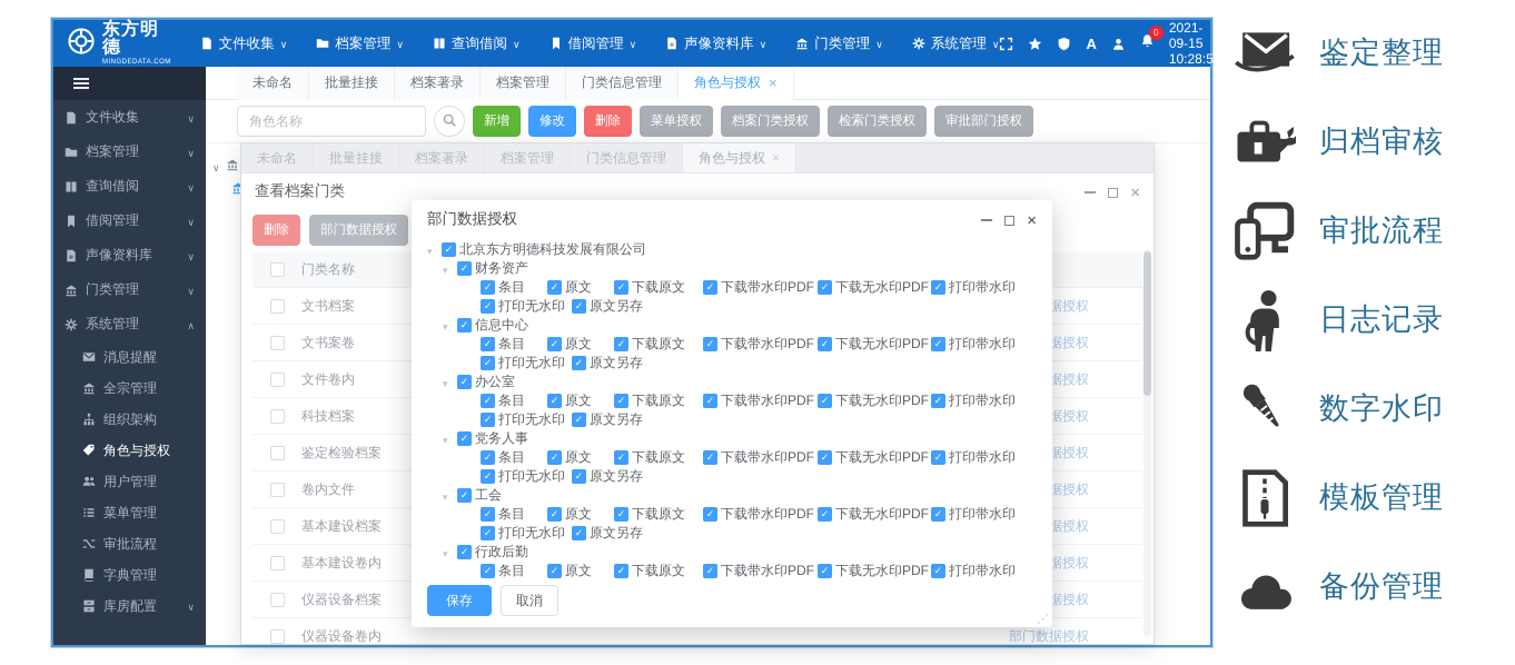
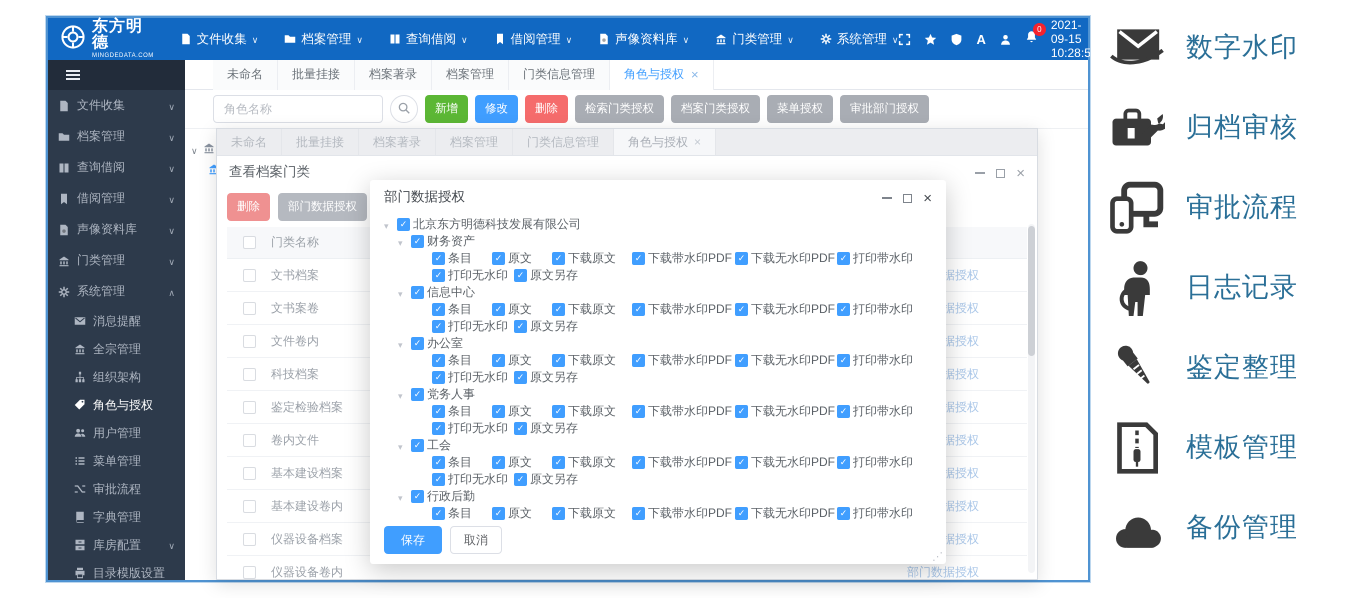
  东方明德
  文件收集
  档案管理
  查询借阅
  借阅管理
  声像资料库
  门类管理
  系统管理
  A
  0
  2021-09-15 10:28:53
  文件收集
  档案管理
  查询借阅
  借阅管理
  声像资料库
  门类管理
  系统管理
  消息提醒
  全宗管理
  组织架构
  角色与授权
  用户管理
  菜单管理
  审批流程
  字典管理
  库房配置
+ 目录模版设置
  未命名
  批量挂接
  档案著录
  档案管理
  门类信息管理
  角色与授权
  角色名称
  新增
  修改
  删除
- 菜单授权
+ 检索门类授权
  档案门类授权
- 检索门类授权
+ 菜单授权
  审批部门授权
  未命名
  批量挂接
  档案著录
  档案管理
  门类信息管理
  角色与授权
  查看档案门类
  删除
  部门数据授权
  门类名称
  文书档案
  文书案卷
  文件卷内
  科技档案
  鉴定检验档案
  卷内文件
  基本建设档案
  基本建设卷内
  仪器设备档案
  仪器设备卷内
  部门数据授权
  部门数据授权
  北京东方明德科技发展有限公司
  财务资产
  条目
  原文
  下载原文
  下载带水印PDF
  下载无水印PDF
  打印带水印
  打印无水印
  原文另存
  信息中心
  条目
  原文
  下载原文
  下载带水印PDF
  下载无水印PDF
  打印带水印
  打印无水印
  原文另存
  办公室
  条目
  原文
  下载原文
  下载带水印PDF
  下载无水印PDF
  打印带水印
  打印无水印
  原文另存
  党务人事
  条目
  原文
  下载原文
  下载带水印PDF
  下载无水印PDF
  打印带水印
  打印无水印
  原文另存
  工会
  条目
  原文
  下载原文
  下载带水印PDF
  下载无水印PDF
  打印带水印
  打印无水印
  原文另存
  行政后勤
  条目
  原文
  下载原文
  下载带水印PDF
  下载无水印PDF
  打印带水印
  保存
  取消
- 鉴定整理
+ 数字水印
  归档审核
  审批流程
  日志记录
- 数字水印
+ 鉴定整理
  模板管理
  备份管理
